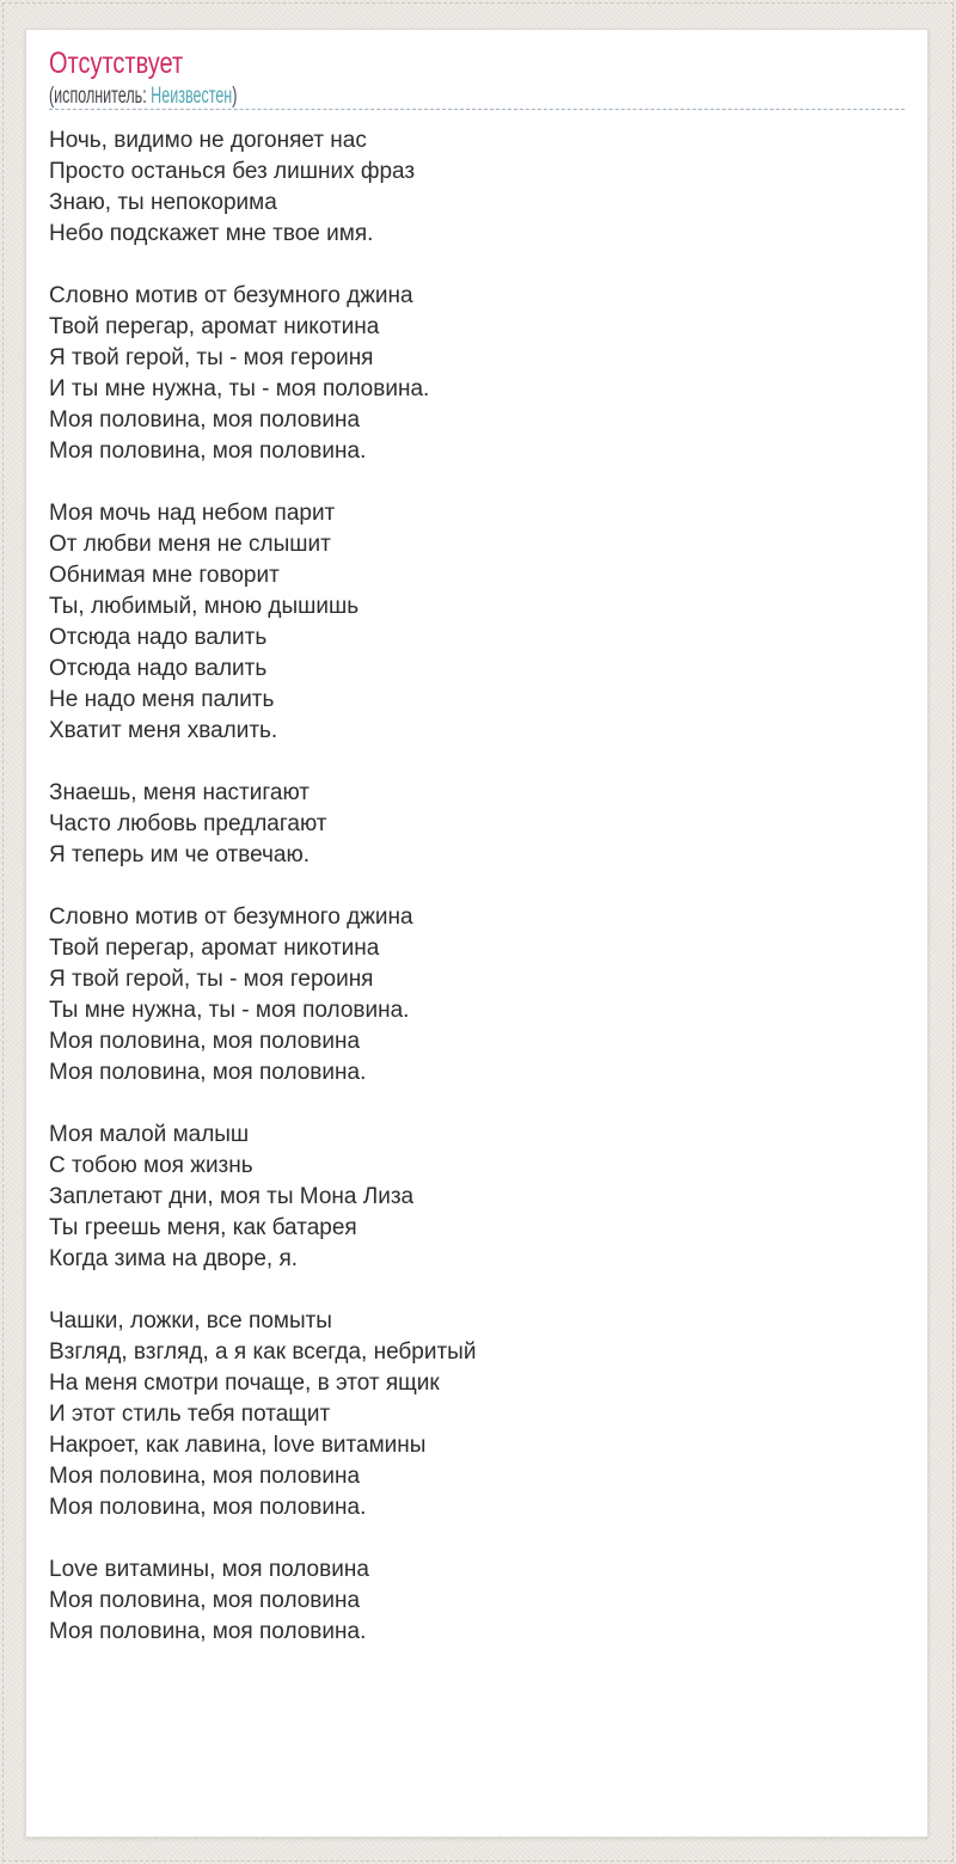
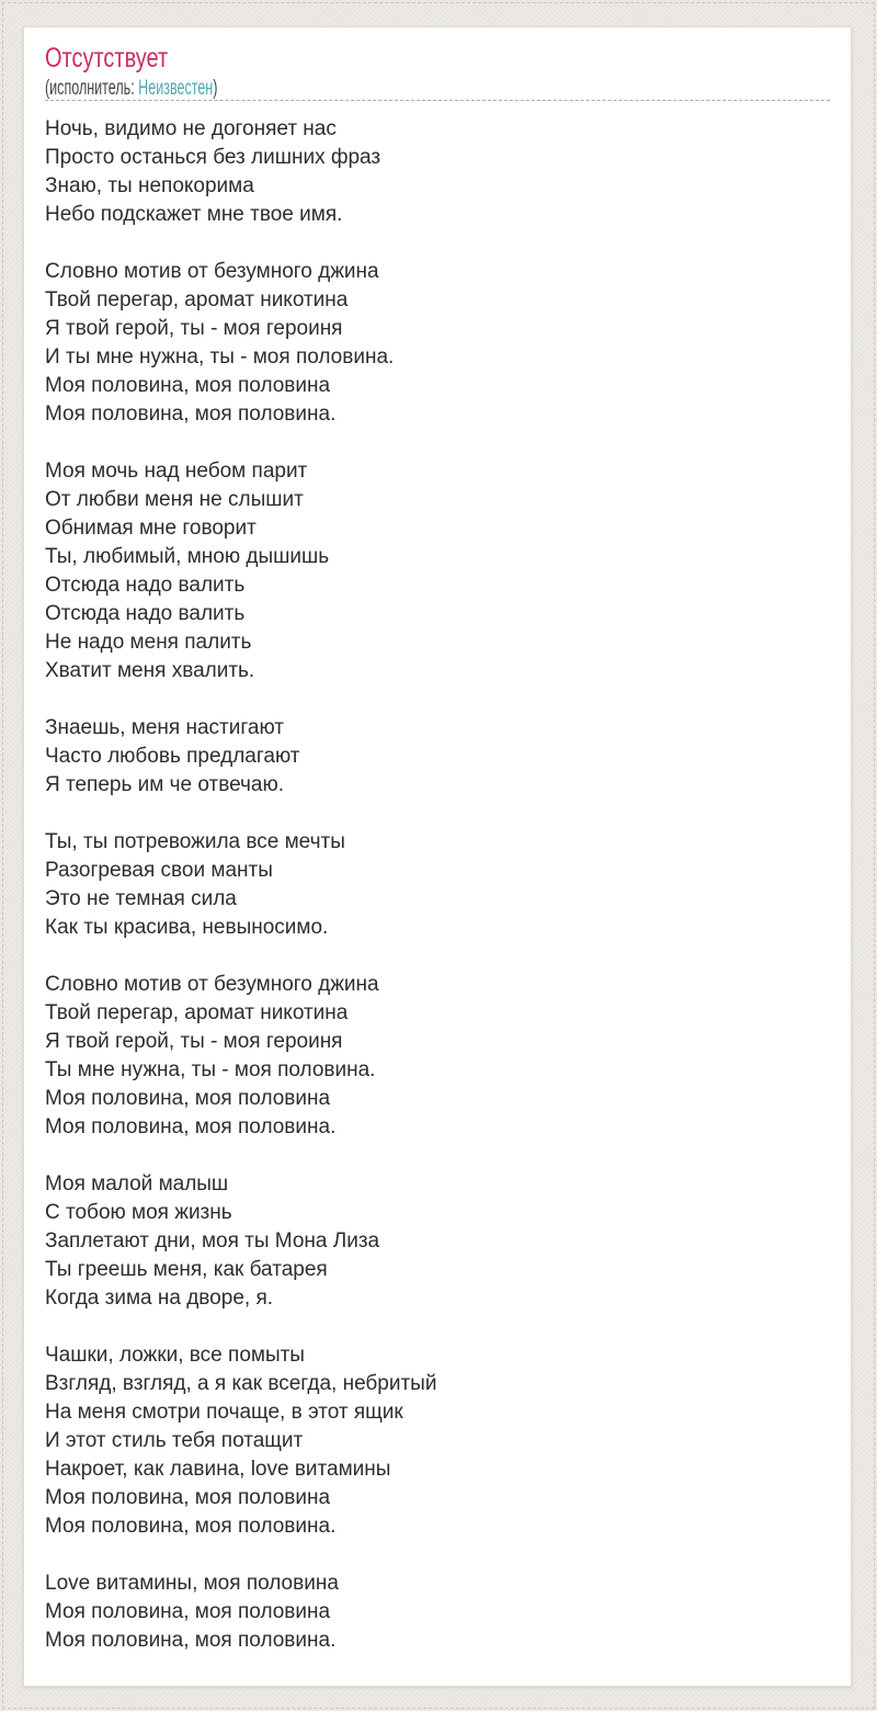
  Отсутствует
  (исполнитель: Неизвестен)
  Ночь, видимо не догоняет нас
  Просто останься без лишних фраз
  Знаю, ты непокорима
  Небо подскажет мне твое имя.
  Словно мотив от безумного джина
  Твой перегар, аромат никотина
  Я твой герой, ты - моя героиня
  И ты мне нужна, ты - моя половина.
  Моя половина, моя половина
  Моя половина, моя половина.
  Моя мочь над небом парит
  От любви меня не слышит
  Обнимая мне говорит
  Ты, любимый, мною дышишь
  Отсюда надо валить
  Отсюда надо валить
  Не надо меня палить
  Хватит меня хвалить.
  Знаешь, меня настигают
  Часто любовь предлагают
  Я теперь им че отвечаю.
+ Ты, ты потревожила все мечты
+ Разогревая свои манты
+ Это не темная сила
+ Как ты красива, невыносимо.
  Словно мотив от безумного джина
  Твой перегар, аромат никотина
  Я твой герой, ты - моя героиня
  Ты мне нужна, ты - моя половина.
  Моя половина, моя половина
  Моя половина, моя половина.
  Моя малой малыш
  С тобою моя жизнь
  Заплетают дни, моя ты Мона Лиза
  Ты греешь меня, как батарея
  Когда зима на дворе, я.
  Чашки, ложки, все помыты
  Взгляд, взгляд, а я как всегда, небритый
  На меня смотри почаще, в этот ящик
  И этот стиль тебя потащит
  Накроет, как лавина, love витамины
  Моя половина, моя половина
  Моя половина, моя половина.
  Love витамины, моя половина
  Моя половина, моя половина
  Моя половина, моя половина.
